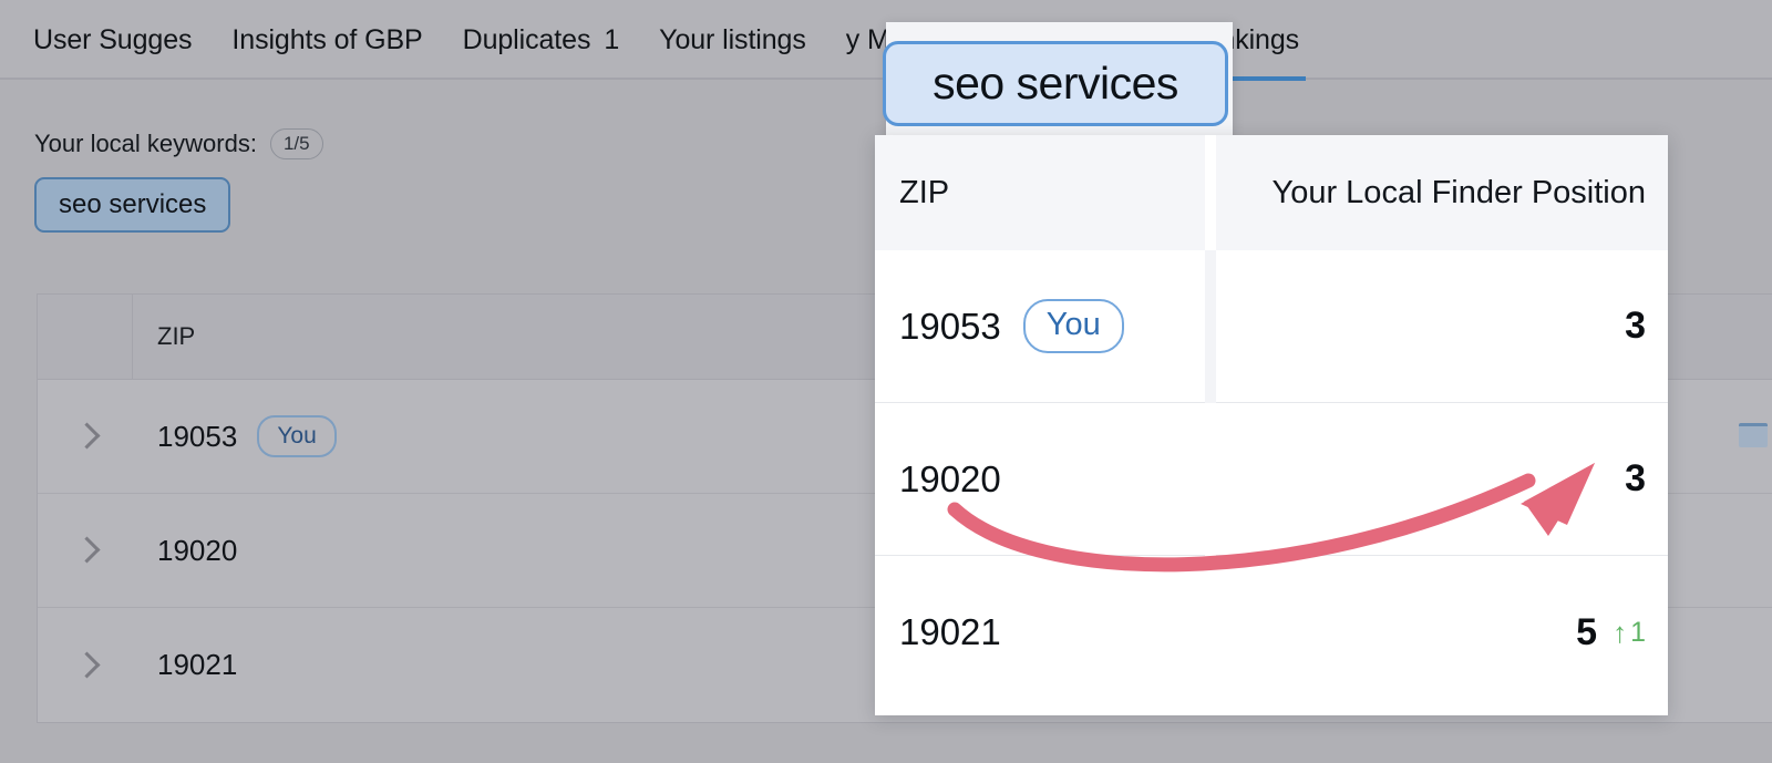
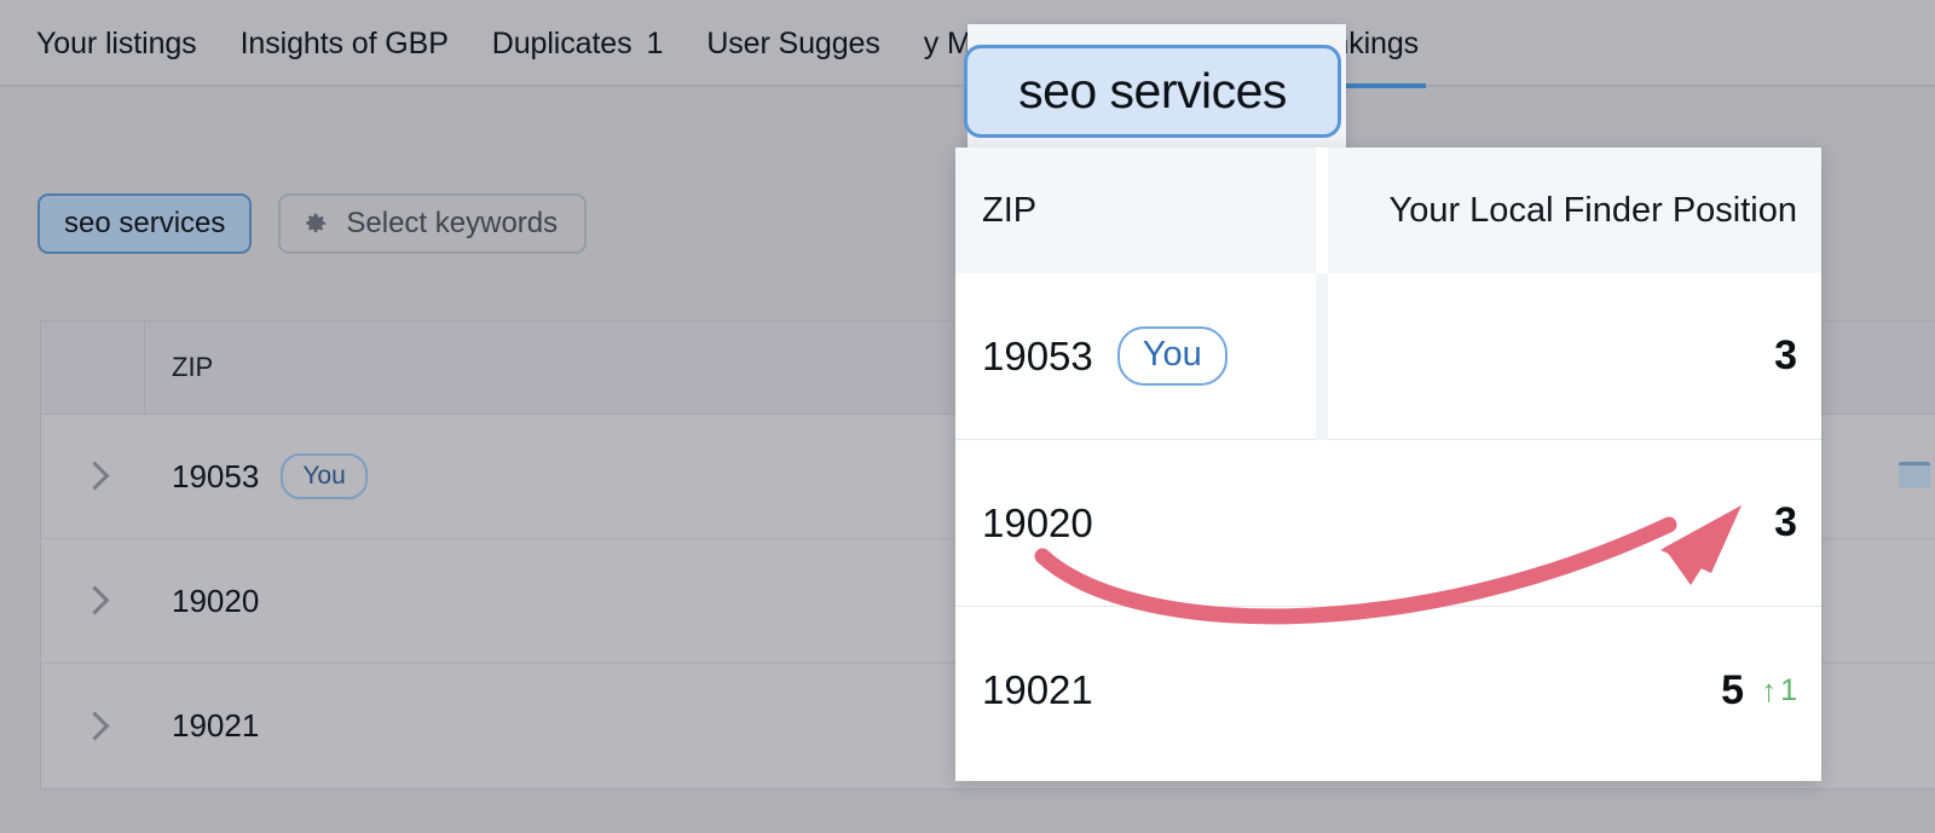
- User Sugges
+ Your listings
  Insights of GBP
  Duplicates
  1
- Your listings
+ User Sugges
- Your local keywords:
- 1/5
  seo services
+ Select keywords
  ZIP
  19053
  You
  19020
  19021
  seo services
  ZIP
  Your Local Finder Position
  19053
  You
  3
  19020
  3
  19021
  5
  ↑
  1
